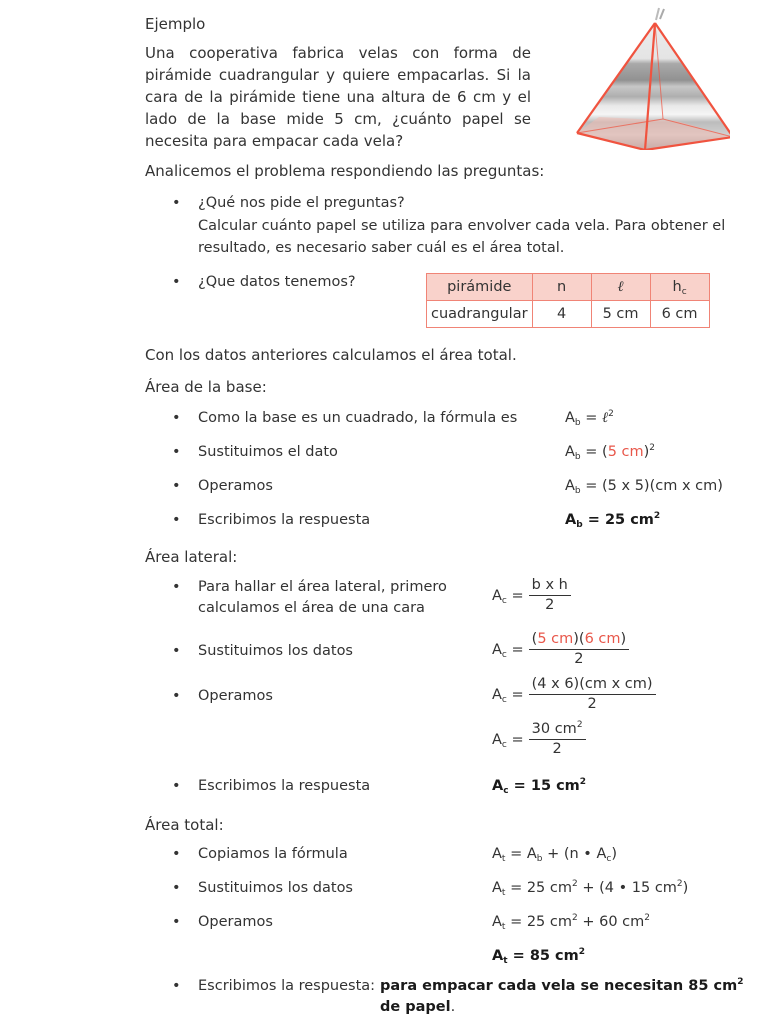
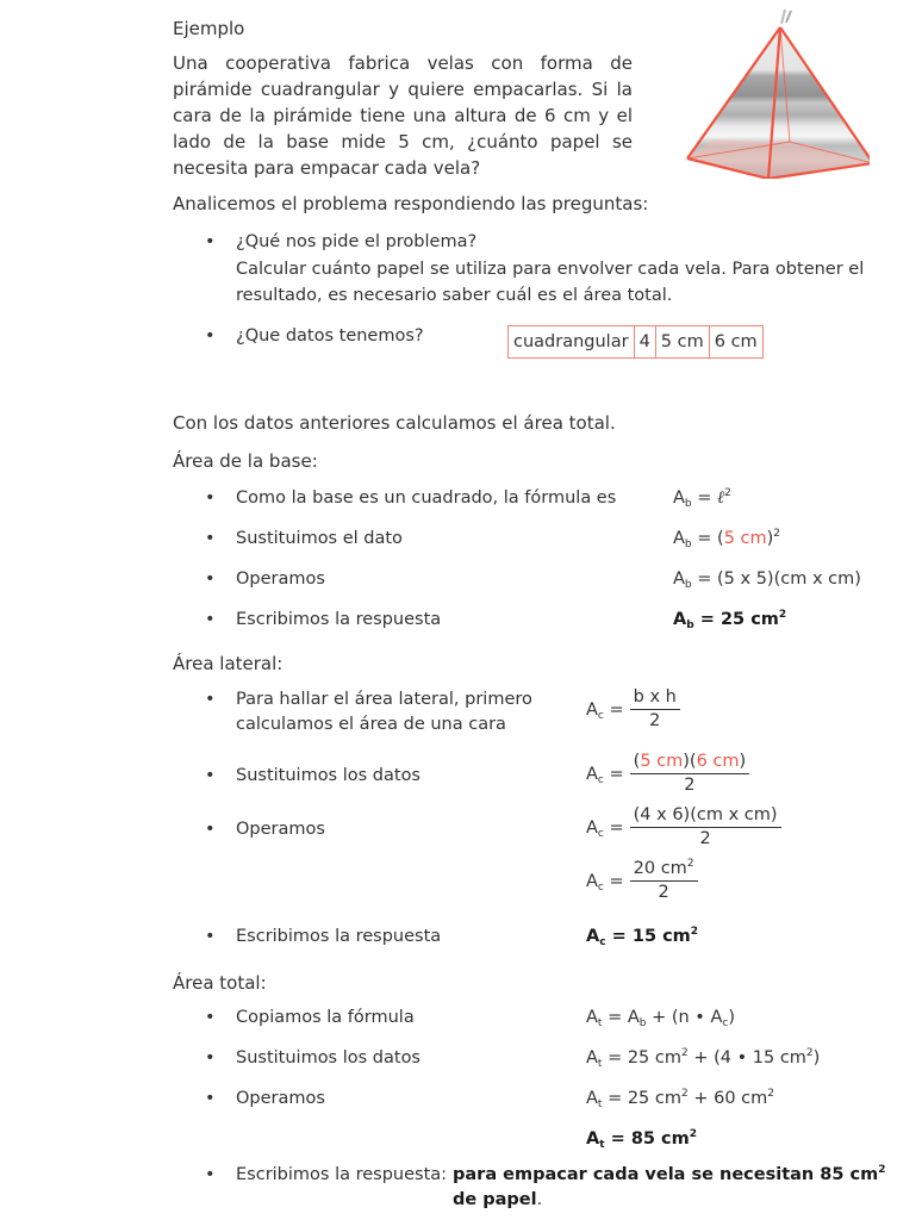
  Ejemplo
  Una cooperativa fabrica velas con forma de pirámide cuadrangular y quiere empacarlas. Si la cara de la pirámide tiene una altura de 6 cm y el lado de la base mide 5 cm, ¿cuánto papel se necesita para empacar cada vela?
  Analicemos el problema respondiendo las preguntas:
  •
- ¿Qué nos pide el preguntas?
+ ¿Qué nos pide el problema?
  Calcular cuánto papel se utiliza para envolver cada vela. Para obtener el resultado, es necesario saber cuál es el área total.
  •
  ¿Que datos tenemos?
- pirámide	n	ℓ	hc
  cuadrangular	4	5 cm	6 cm
  Con los datos anteriores calculamos el área total.
  Área de la base:
  •
  Como la base es un cuadrado, la fórmula es
  Ab = ℓ2
  •
  Sustituimos el dato
  Ab = (5 cm)2
  •
  Operamos
  Ab = (5 x 5)(cm x cm)
  •
  Escribimos la respuesta
  Ab = 25 cm2
  Área lateral:
  •
  Para hallar el área lateral, primero
  calculamos el área de una cara
  Ac =
  b x h
  2
  •
  Sustituimos los datos
  Ac =
  (5 cm)(6 cm)
  2
  •
  Operamos
  Ac =
  (4 x 6)(cm x cm)
  2
  Ac =
- 30 cm2
+ 20 cm2
  2
  •
  Escribimos la respuesta
  Ac = 15 cm2
  Área total:
  •
  Copiamos la fórmula
  At = Ab + (n • Ac)
  •
  Sustituimos los datos
  At = 25 cm2 + (4 • 15 cm2)
  •
  Operamos
  At = 25 cm2 + 60 cm2
  At = 85 cm2
  •
  Escribimos la respuesta:
  para empacar cada vela se necesitan 85 cm2
  de papel.
